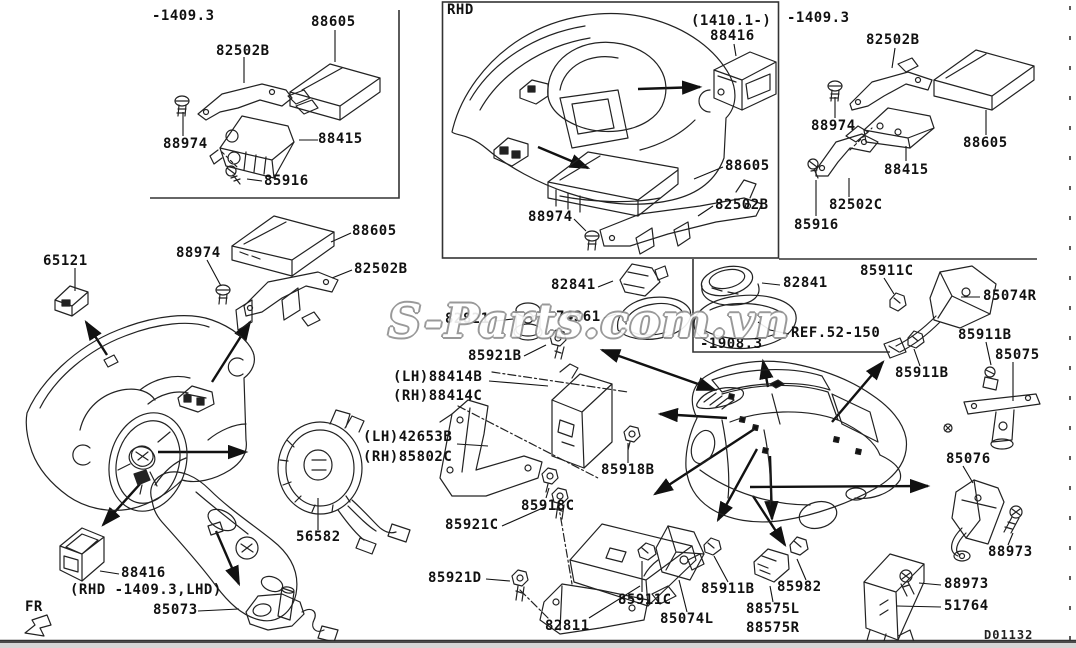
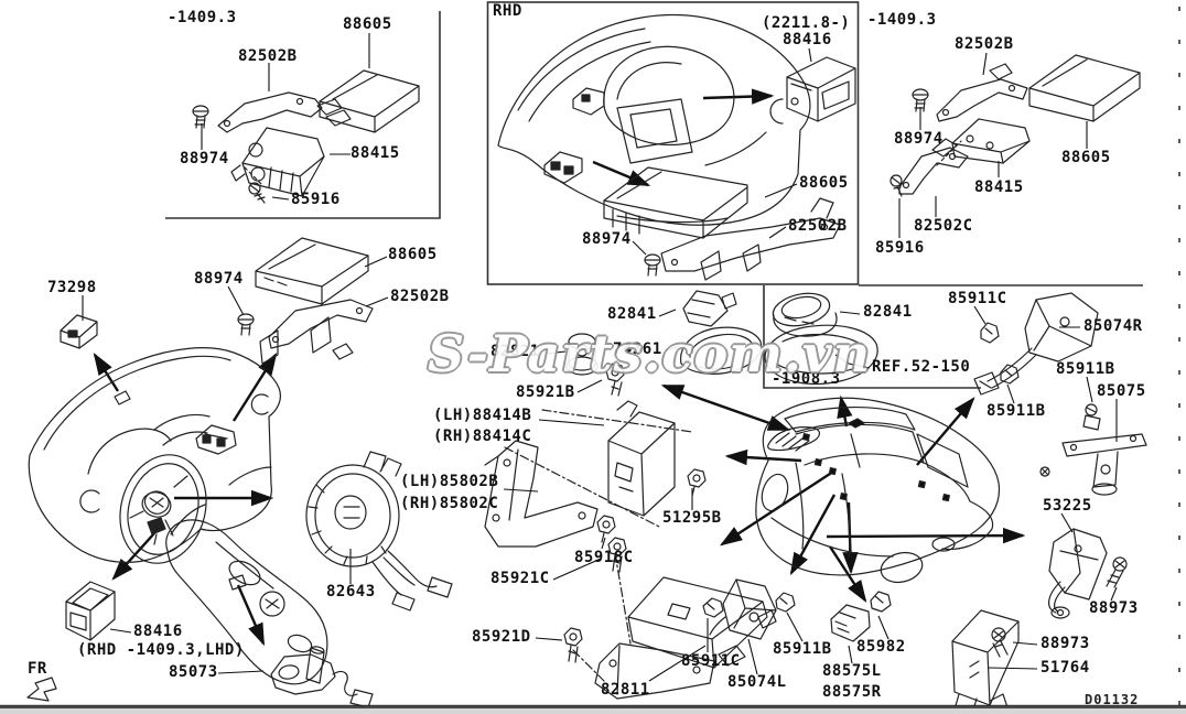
  -1409.3
  88605
  82502B
  88974
  88415
  85916
  RHD
- (1410.1-)
+ (2211.8-)
  88416
  88605
  82502B
  88974
  -1409.3
  82502B
  88974
  88605
  88415
  82502C
  85916
- 65121
+ 73298
  88974
  88605
  82502B
- 56582
+ 82643
  88416
  (RHD -1409.3,LHD)
  85073
  FR
  82841
  82821
  74361
  85921B
  (LH)88414B
  (RH)88414C
- (LH)42653B
+ (LH)85802B
  (RH)85802C
- 85918B
+ 51295B
  85918C
  85921C
  85921D
  82811
  82841
  REF.52-150
  -1908.3
  85911C
  85074R
  85911B
  85911B
  85075
- 85076
+ 53225
  88973
  88973
  51764
  85911C
  85074L
  85911B
  85982
  88575L
  88575R
  D01132
  S-Parts.com.vn
